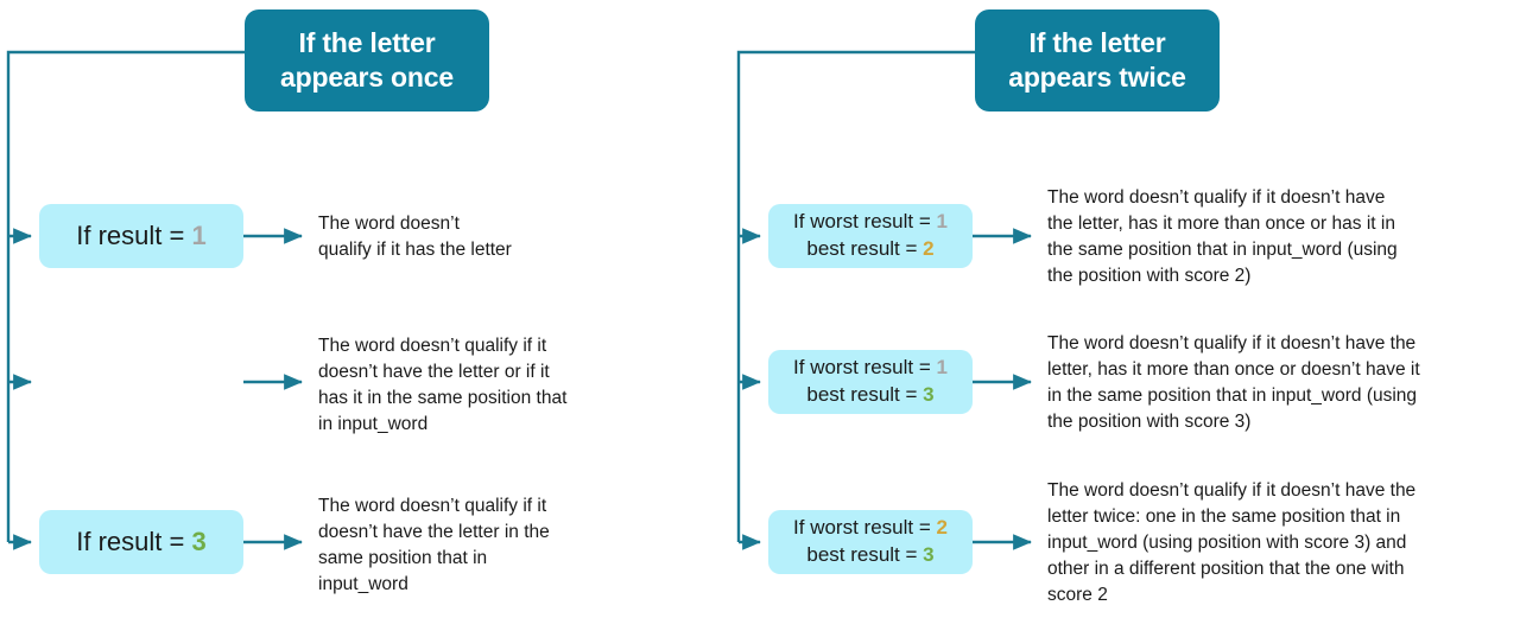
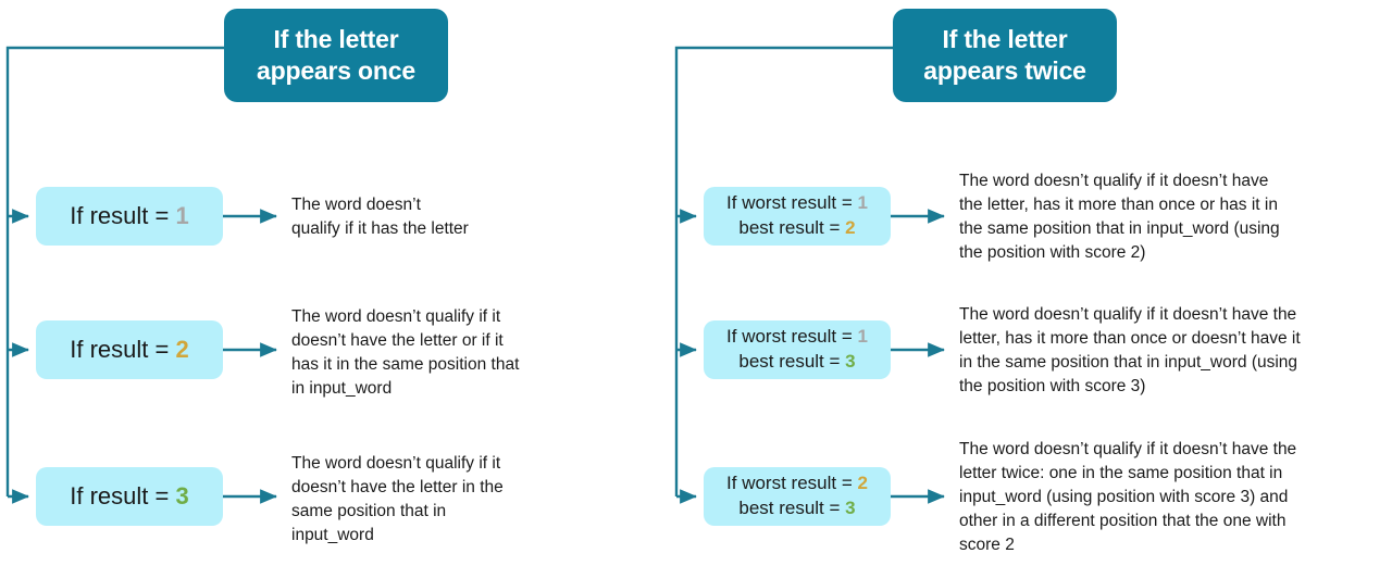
  If the letter appears once
  If result = 1
+ If result = 2
  If result = 3
  The word doesn’t
  qualify if it has the letter
  The word doesn’t qualify if it
  doesn’t have the letter or if it
  has it in the same position that
  in input_word
  The word doesn’t qualify if it
  doesn’t have the letter in the
  same position that in
  input_word
  If the letter appears twice
  If worst result = 1
  best result = 2
  If worst result = 1
  best result = 3
  If worst result = 2
  best result = 3
  The word doesn’t qualify if it doesn’t have
  the letter, has it more than once or has it in
  the same position that in input_word (using
  the position with score 2)
  The word doesn’t qualify if it doesn’t have the
  letter, has it more than once or doesn’t have it
  in the same position that in input_word (using
  the position with score 3)
  The word doesn’t qualify if it doesn’t have the
  letter twice: one in the same position that in
  input_word (using position with score 3) and
  other in a different position that the one with
  score 2
